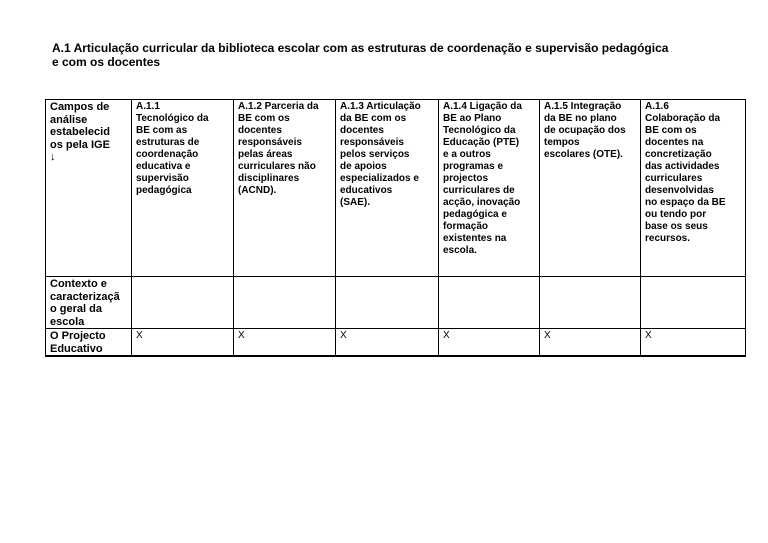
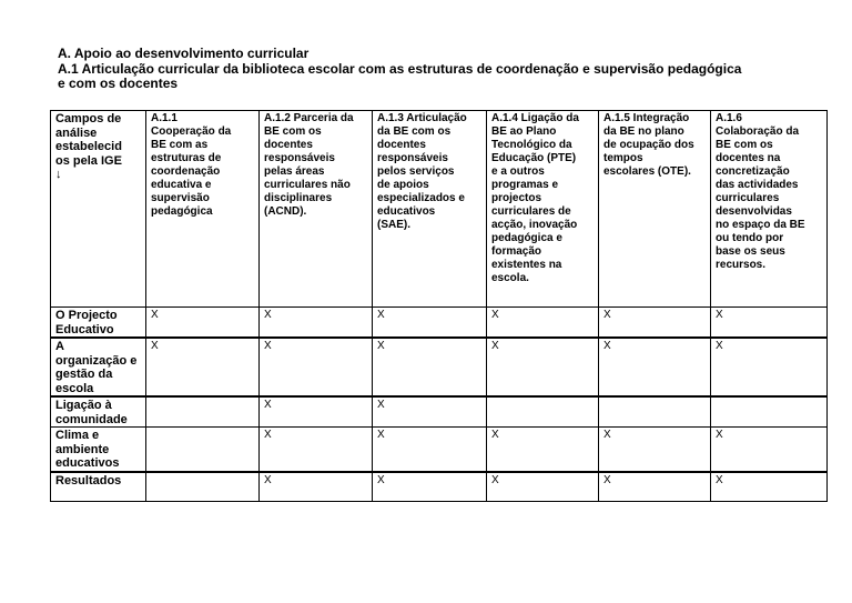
+ A. Apoio ao desenvolvimento curricular
  A.1 Articulação curricular da biblioteca escolar com as estruturas de coordenação e supervisão pedagógica
  e com os docentes
- Campos de análise estabelecid os pela IGE ↓	A.1.1 Tecnológico da BE com as estruturas de coordenação educativa e supervisão pedagógica	A.1.2 Parceria da BE com os docentes responsáveis pelas áreas curriculares não disciplinares (ACND).	A.1.3 Articulação da BE com os docentes responsáveis pelos serviços de apoios especializados e educativos (SAE).	A.1.4 Ligação da BE ao Plano Tecnológico da Educação (PTE) e a outros programas e projectos curriculares de acção, inovação pedagógica e formação existentes na escola.	A.1.5 Integração da BE no plano de ocupação dos tempos escolares (OTE).	A.1.6 Colaboração da BE com os docentes na concretização das actividades curriculares desenvolvidas no espaço da BE ou tendo por base os seus recursos.
+ Campos de análise estabelecid os pela IGE ↓	A.1.1 Cooperação da BE com as estruturas de coordenação educativa e supervisão pedagógica	A.1.2 Parceria da BE com os docentes responsáveis pelas áreas curriculares não disciplinares (ACND).	A.1.3 Articulação da BE com os docentes responsáveis pelos serviços de apoios especializados e educativos (SAE).	A.1.4 Ligação da BE ao Plano Tecnológico da Educação (PTE) e a outros programas e projectos curriculares de acção, inovação pedagógica e formação existentes na escola.	A.1.5 Integração da BE no plano de ocupação dos tempos escolares (OTE).	A.1.6 Colaboração da BE com os docentes na concretização das actividades curriculares desenvolvidas no espaço da BE ou tendo por base os seus recursos.
- Contexto e caracterizaçã o geral da escola
  O Projecto Educativo	X	X	X	X	X	X
+ A organização e gestão da escola	X	X	X	X	X	X
+ Ligação à comunidade		X	X
+ Clima e ambiente educativos		X	X	X	X	X
+ Resultados		X	X	X	X	X
